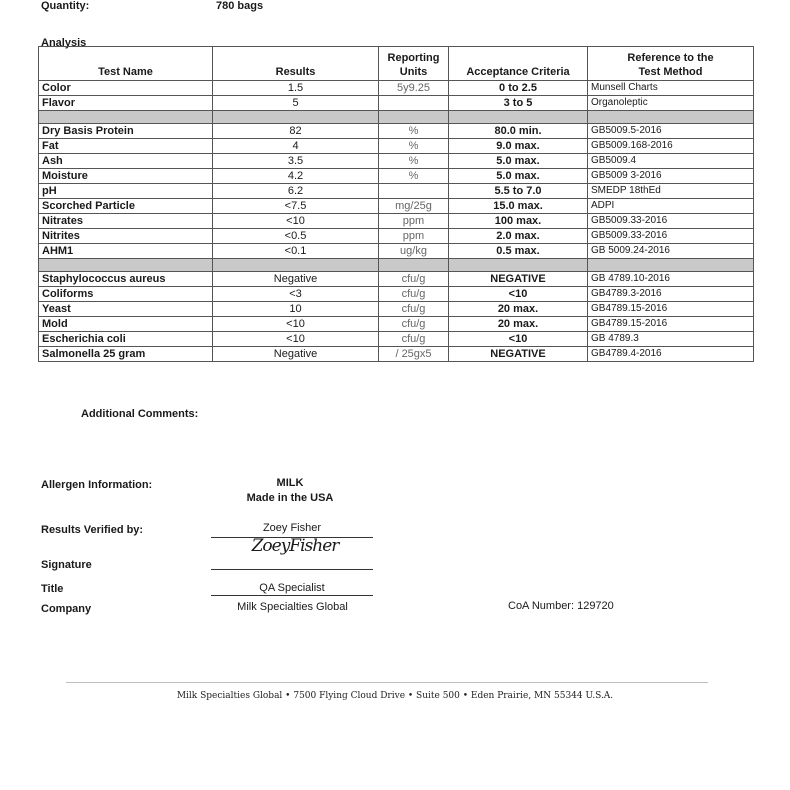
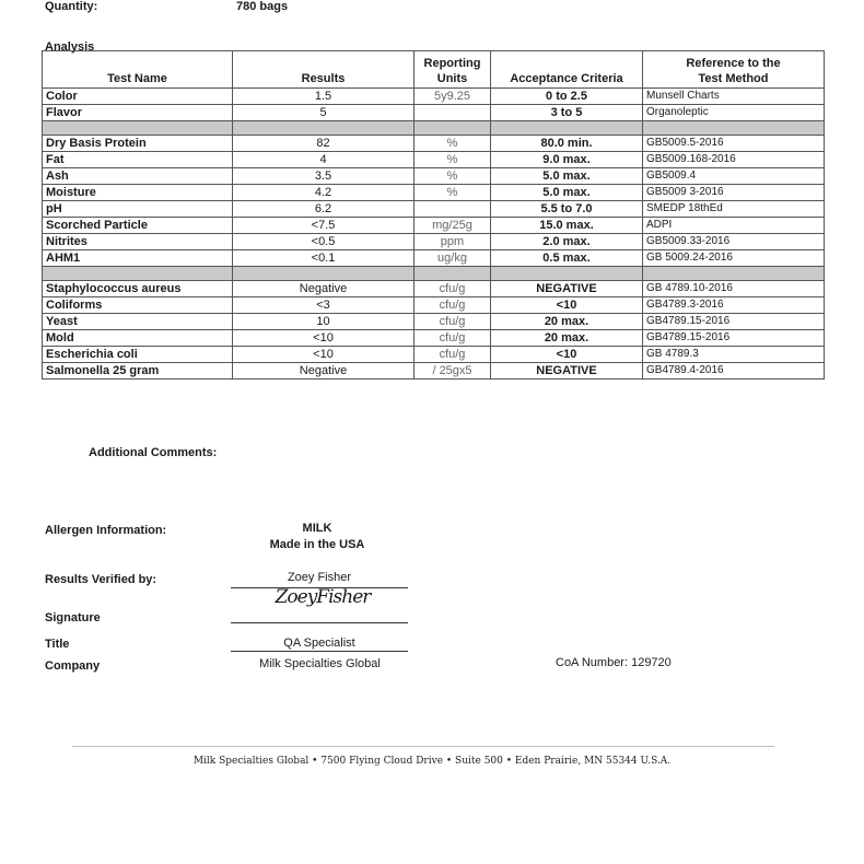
  Quantity:
  780 bags
  Analysis
  Test Name	Results	ReportingUnits	Acceptance Criteria	Reference to theTest Method
  Color	1.5	5y9.25	0 to 2.5	Munsell Charts
  Flavor	5		3 to 5	Organoleptic
  Dry Basis Protein	82	%	80.0 min.	GB5009.5-2016
  Fat	4	%	9.0 max.	GB5009.168-2016
  Ash	3.5	%	5.0 max.	GB5009.4
  Moisture	4.2	%	5.0 max.	GB5009 3-2016
  pH	6.2		5.5 to 7.0	SMEDP 18thEd
  Scorched Particle	<7.5	mg/25g	15.0 max.	ADPI
- Nitrates	<10	ppm	100 max.	GB5009.33-2016
  Nitrites	<0.5	ppm	2.0 max.	GB5009.33-2016
  AHM1	<0.1	ug/kg	0.5 max.	GB 5009.24-2016
  Staphylococcus aureus	Negative	cfu/g	NEGATIVE	GB 4789.10-2016
  Coliforms	<3	cfu/g	<10	GB4789.3-2016
  Yeast	10	cfu/g	20 max.	GB4789.15-2016
  Mold	<10	cfu/g	20 max.	GB4789.15-2016
  Escherichia coli	<10	cfu/g	<10	GB 4789.3
  Salmonella 25 gram	Negative	/ 25gx5	NEGATIVE	GB4789.4-2016
  Additional Comments:
  Allergen Information:
  MILK
  Made in the USA
  Results Verified by:
  Zoey Fisher
  Signature
  ZoeyFisher
  Title
  QA Specialist
  Company
  Milk Specialties Global
  CoA Number: 129720
  Milk Specialties Global • 7500 Flying Cloud Drive • Suite 500 • Eden Prairie, MN 55344 U.S.A.
